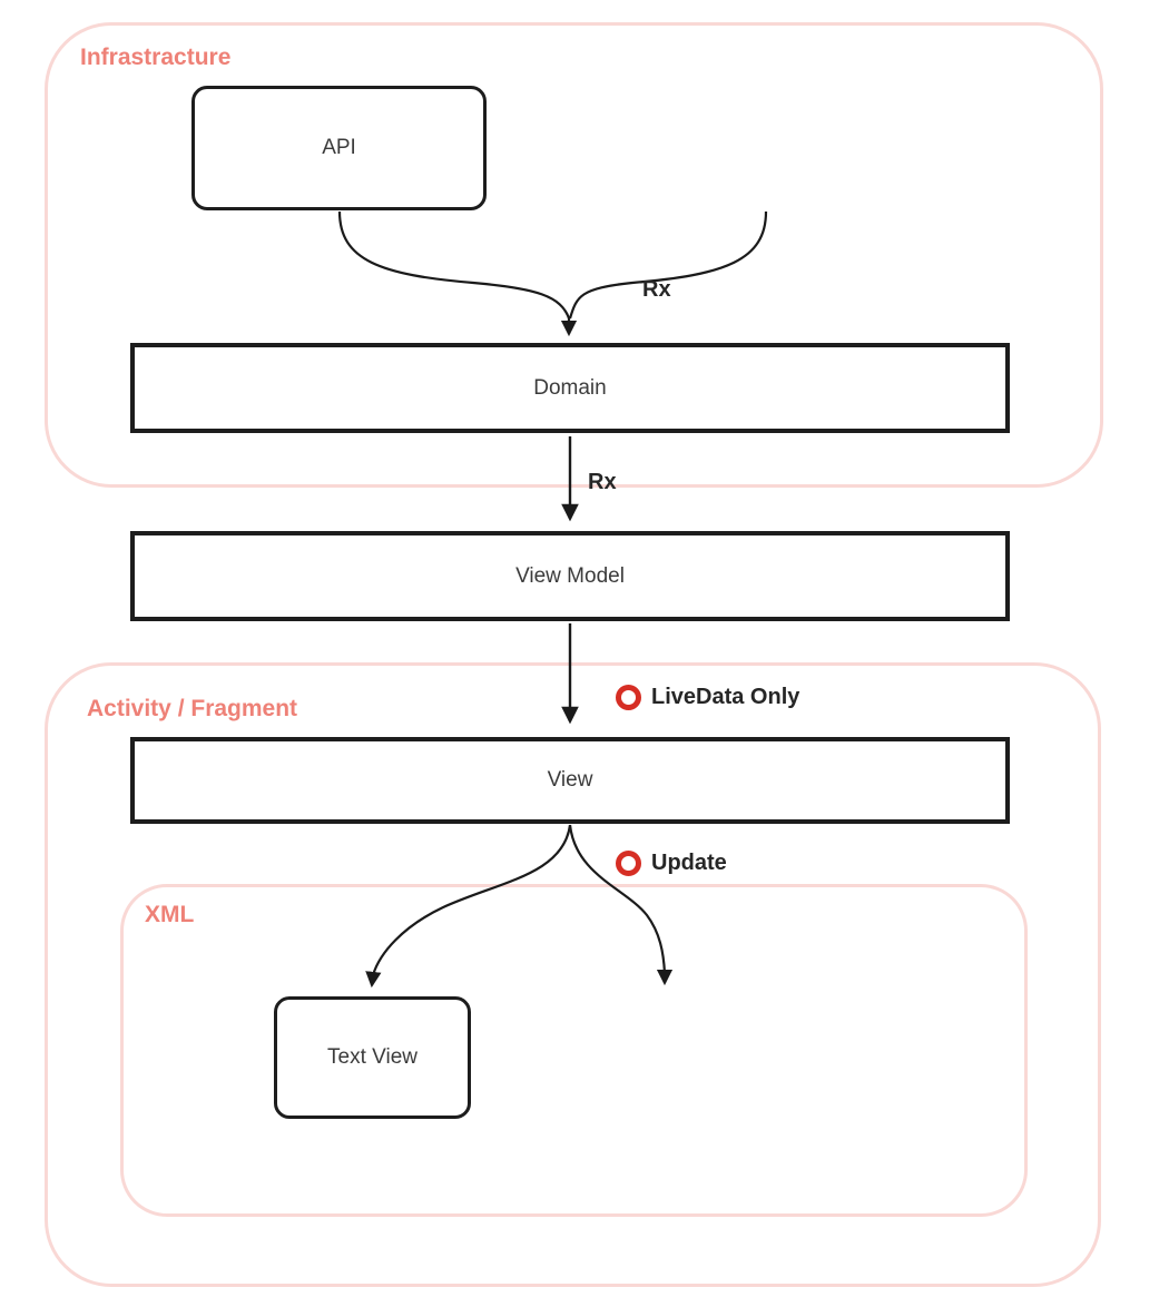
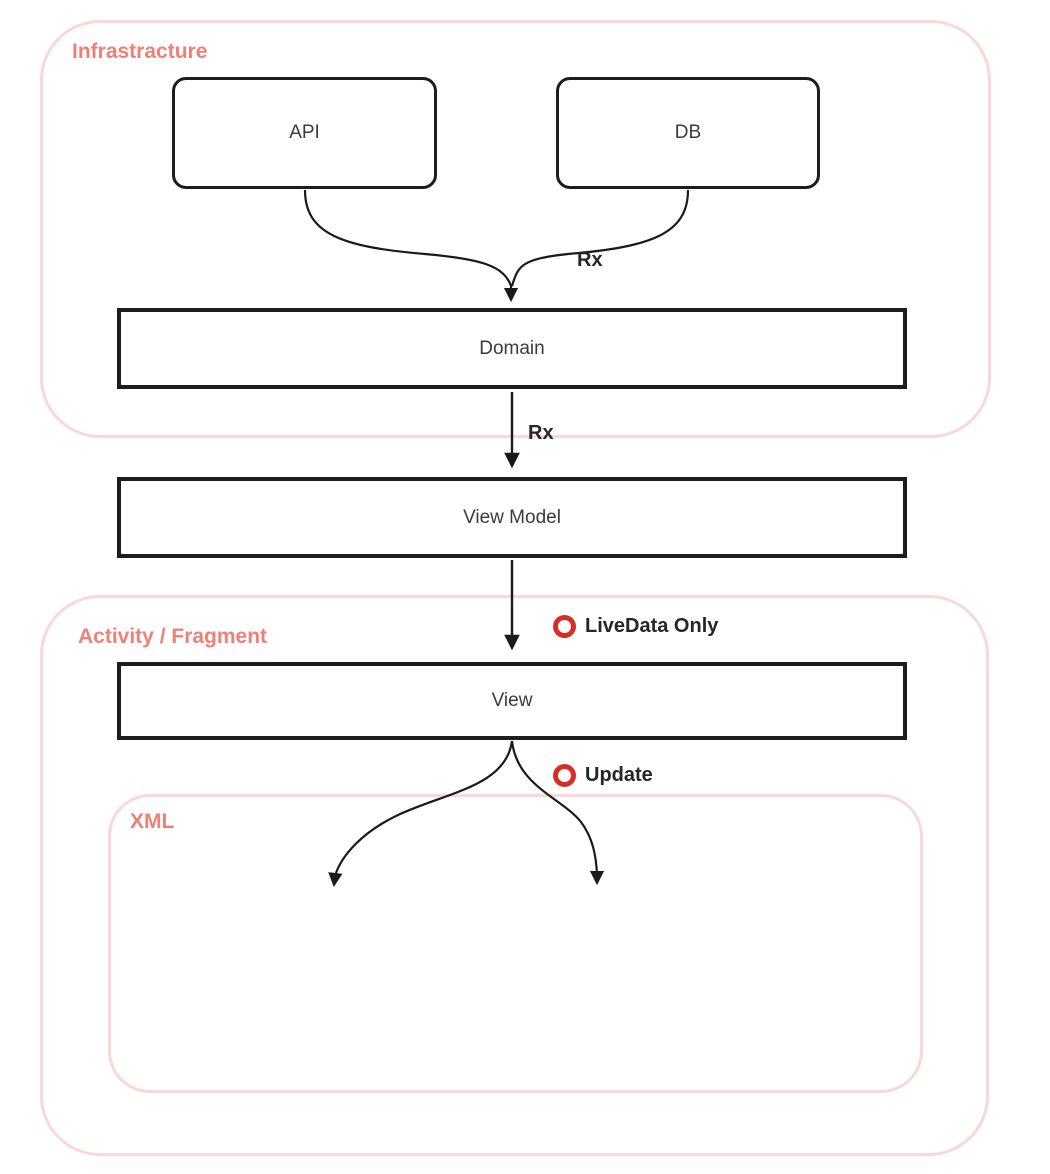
  Infrastracture
  Activity / Fragment
  XML
  API
+ DB
  Domain
  View Model
  View
- Text View
  Rx
  Rx
  LiveData Only
  Update
